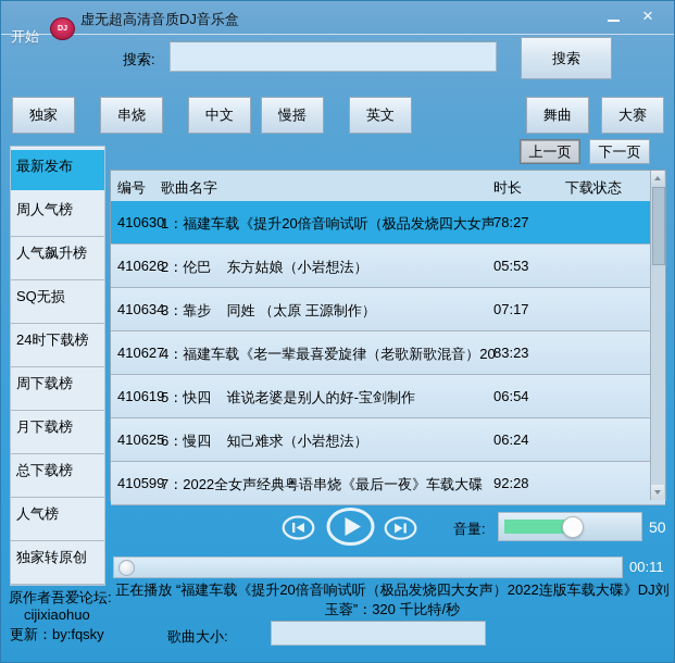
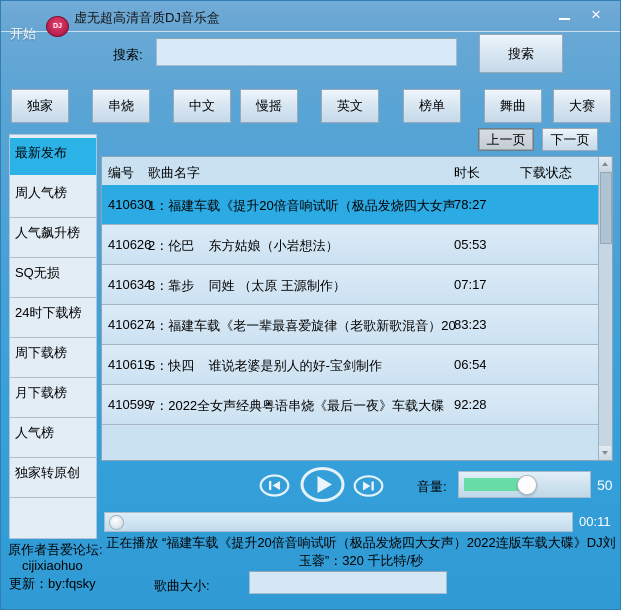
  虚无超高清音质DJ音乐盒
  ×
  开始
  搜索:
  搜索
  独家
  串烧
  中文
  慢摇
  英文
+ 榜单
  舞曲
  大赛
  上一页
  下一页
  最新发布
  周人气榜
  人气飙升榜
  SQ无损
  24时下载榜
  周下载榜
  月下载榜
- 总下载榜
  人气榜
  独家转原创
  编号
  歌曲名字
  时长
  下载状态
  410630
  1：福建车载《提升20倍音响试听（极品发烧四大女声
  78:27
  410626
  2：伦巴 东方姑娘（小岩想法）
  05:53
  410634
  3：靠步 同姓 （太原 王源制作）
  07:17
  410627
  4：福建车载《老一辈最喜爱旋律（老歌新歌混音）20
  83:23
  410619
  5：快四 谁说老婆是别人的好-宝剑制作
  06:54
- 410625
- 6：慢四 知己难求（小岩想法）
- 06:24
  410599
  7：2022全女声经典粤语串烧《最后一夜》车载大碟
  92:28
  音量:
  50
  00:11
  正在播放 “福建车载《提升20倍音响试听（极品发烧四大女声）2022连版车载大碟》DJ刘玉蓉”：320 千比特/秒
  原作者吾爱论坛:
  cijixiaohuo
  更新：by:fqsky
  歌曲大小:
